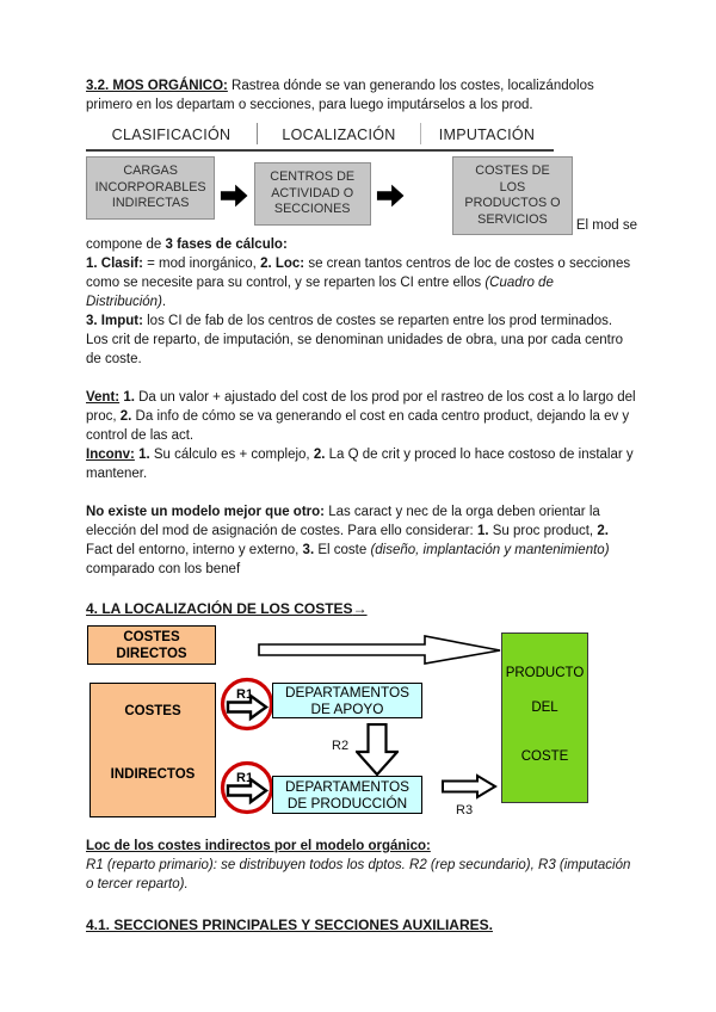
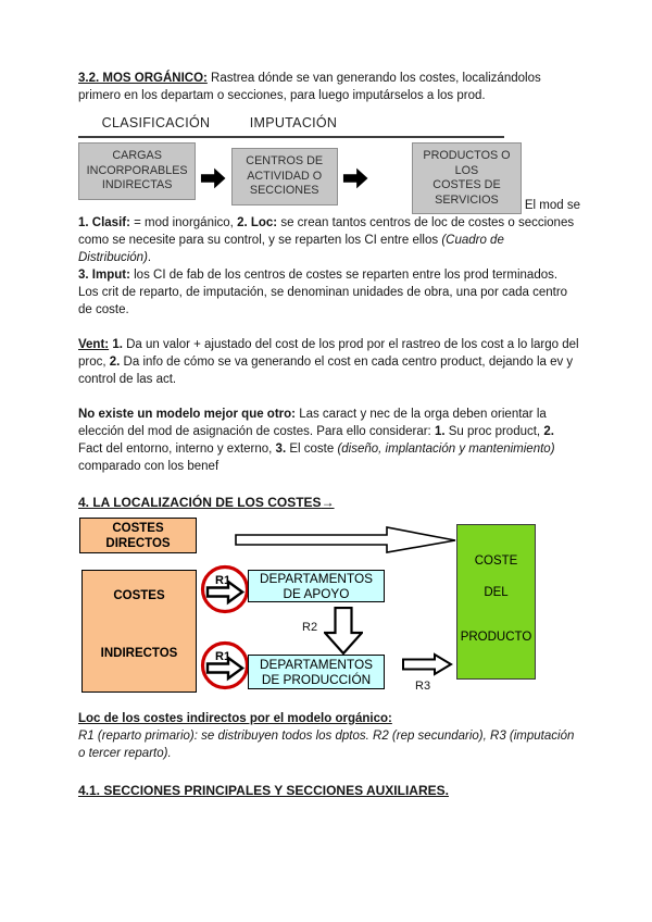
  3.2. MOS ORGÁNICO: Rastrea dónde se van generando los costes, localizándolos primero en los departam o secciones, para luego imputárselos a los prod.
  CLASIFICACIÓN
- LOCALIZACIÓN
  IMPUTACIÓN
  CARGAS
  INCORPORABLES
  INDIRECTAS
  CENTROS DE
  ACTIVIDAD O
  SECCIONES
- COSTES DE
+ PRODUCTOS O
  LOS
- PRODUCTOS O
+ COSTES DE
  SERVICIOS
  El mod se
- compone de 3 fases de cálculo:
  1. Clasif: = mod inorgánico, 2. Loc: se crean tantos centros de loc de costes o secciones como se necesite para su control, y se reparten los CI entre ellos (Cuadro de Distribución).
  3. Imput: los CI de fab de los centros de costes se reparten entre los prod terminados. Los crit de reparto, de imputación, se denominan unidades de obra, una por cada centro de coste.
  Vent: 1. Da un valor + ajustado del cost de los prod por el rastreo de los cost a lo largo del proc, 2. Da info de cómo se va generando el cost en cada centro product, dejando la ev y control de las act.
- Inconv: 1. Su cálculo es + complejo, 2. La Q de crit y proced lo hace costoso de instalar y mantener.
  No existe un modelo mejor que otro: Las caract y nec de la orga deben orientar la elección del mod de asignación de costes. Para ello considerar: 1. Su proc product, 2. Fact del entorno, interno y externo, 3. El coste (diseño, implantación y mantenimiento) comparado con los benef
  4. LA LOCALIZACIÓN DE LOS COSTES→
  COSTES
  DIRECTOS
- PRODUCTO
+ COSTE
  DEL
- COSTE
+ PRODUCTO
  COSTES
  INDIRECTOS
  R1
  DEPARTAMENTOS
  DE APOYO
  R2
  R1
  DEPARTAMENTOS
  DE PRODUCCIÓN
  R3
  Loc de los costes indirectos por el modelo orgánico:
  R1 (reparto primario): se distribuyen todos los dptos. R2 (rep secundario), R3 (imputación o tercer reparto).
  4.1. SECCIONES PRINCIPALES Y SECCIONES AUXILIARES.
